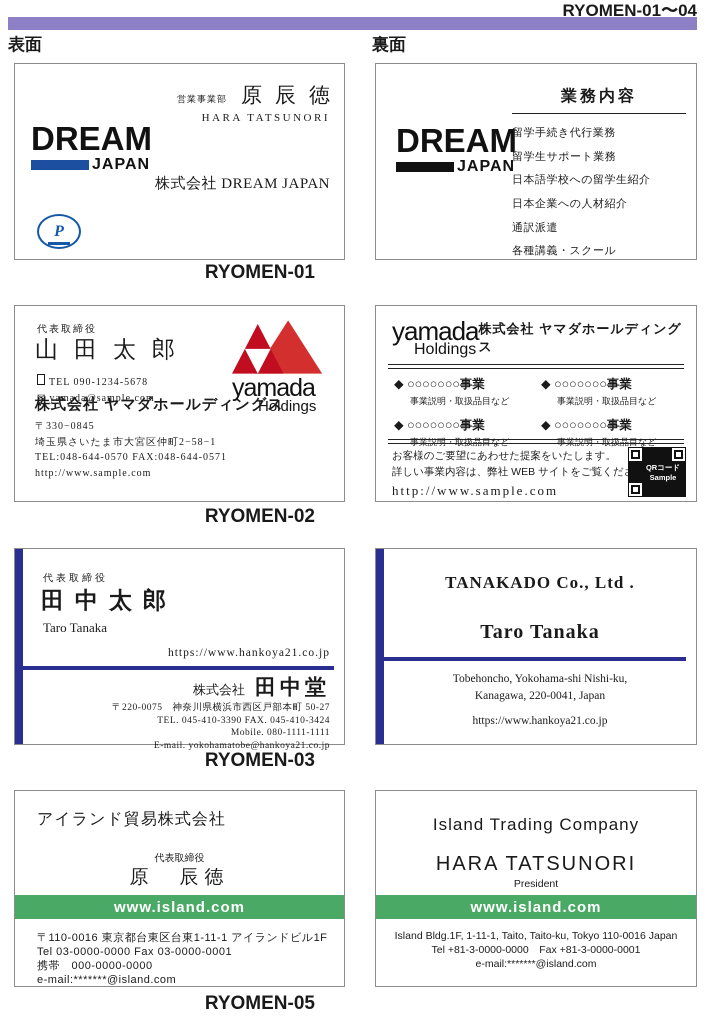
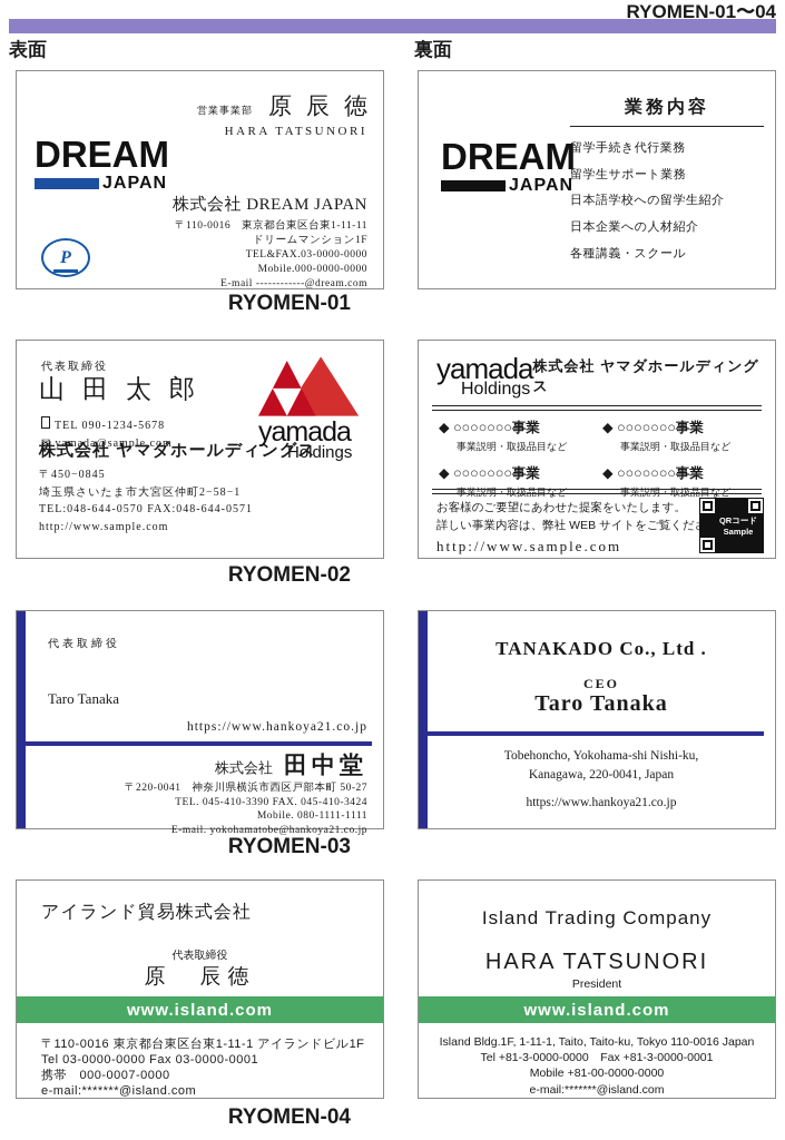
  RYOMEN-01〜04
  表面
  裏面
  営業事業部
  原辰徳
  HARA TATSUNORI
  DREAM
  JAPAN
  株式会社 DREAM JAPAN
+ 〒110-0016 東京都台東区台東1-11-11
+ ドリームマンション1F
+ TEL&FAX.03-0000-0000
+ Mobile.000-0000-0000
+ E-mail ------------@dream.com
  P
  DREAM
  JAPAN
  業務内容
  留学手続き代行業務
  留学生サポート業務
  日本語学校への留学生紹介
  日本企業への人材紹介
- 通訳派遣
  各種講義・スクール
  RYOMEN-01
  代表取締役
  山田太郎
  TEL 090-1234-5678
  ✉ yamada@sample.com
  yamada
  Holdings
  株式会社 ヤマダホールディングス
- 〒330−0845
+ 〒450−0845
  埼玉県さいたま市大宮区仲町2−58−1
  TEL:048-644-0570 FAX:048-644-0571
  http://www.sample.com
  yamada
  Holdings
  株式会社 ヤマダホールディングス
  ◆ ○○○○○○○事業
  事業説明・取扱品目など
  ◆ ○○○○○○○事業
  事業説明・取扱品目など
  ◆ ○○○○○○○事業
  事業説明・取扱品目など
  ◆ ○○○○○○○事業
  事業説明・取扱品目など
  お客様のご要望にあわせた提案をいたします。
  詳しい事業内容は、弊社 WEB サイトをご覧くだ
  http://www.sample.com
  QRコード
  Sample
  RYOMEN-02
  代表取締役
- 田中太郎
  Taro Tanaka
  https://www.hankoya21.co.jp
  株式会社
  田中堂
- 〒220-0075 神奈川県横浜市西区戸部本町 50-27
+ 〒220-0041 神奈川県横浜市西区戸部本町 50-27
  TEL. 045-410-3390 FAX. 045-410-3424
  Mobile. 080-1111-1111
  E-mail. yokohamatobe@hankoya21.co.jp
  TANAKADO Co., Ltd .
+ CEO
  Taro Tanaka
  Tobehoncho, Yokohama-shi Nishi-ku,
  Kanagawa, 220-0041, Japan
  https://www.hankoya21.co.jp
  RYOMEN-03
  アイランド貿易株式会社
  代表取締役
  原 辰徳
  www.island.com
  〒110-0016 東京都台東区台東1-11-1 アイランドビル1F
  Tel 03-0000-0000 Fax 03-0000-0001
- 携帯 000-0000-0000
+ 携帯 000-0007-0000
  e-mail:*******@island.com
  Island Trading Company
  HARA TATSUNORI
  President
  www.island.com
  Island Bldg.1F, 1-11-1, Taito, Taito-ku, Tokyo 110-0016 Japan
  Tel +81-3-0000-0000 Fax +81-3-0000-0001
+ Mobile +81-00-0000-0000
  e-mail:*******@island.com
- RYOMEN-05
+ RYOMEN-04
